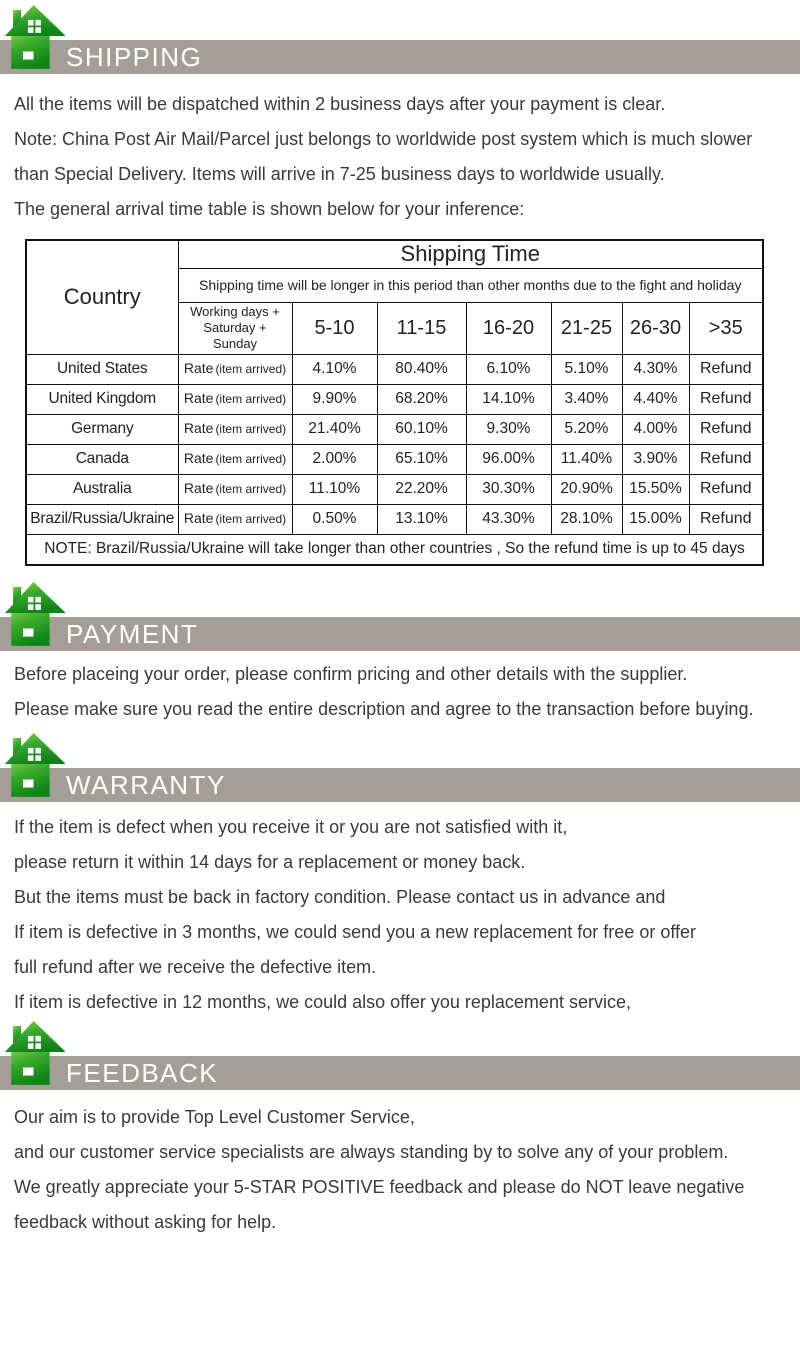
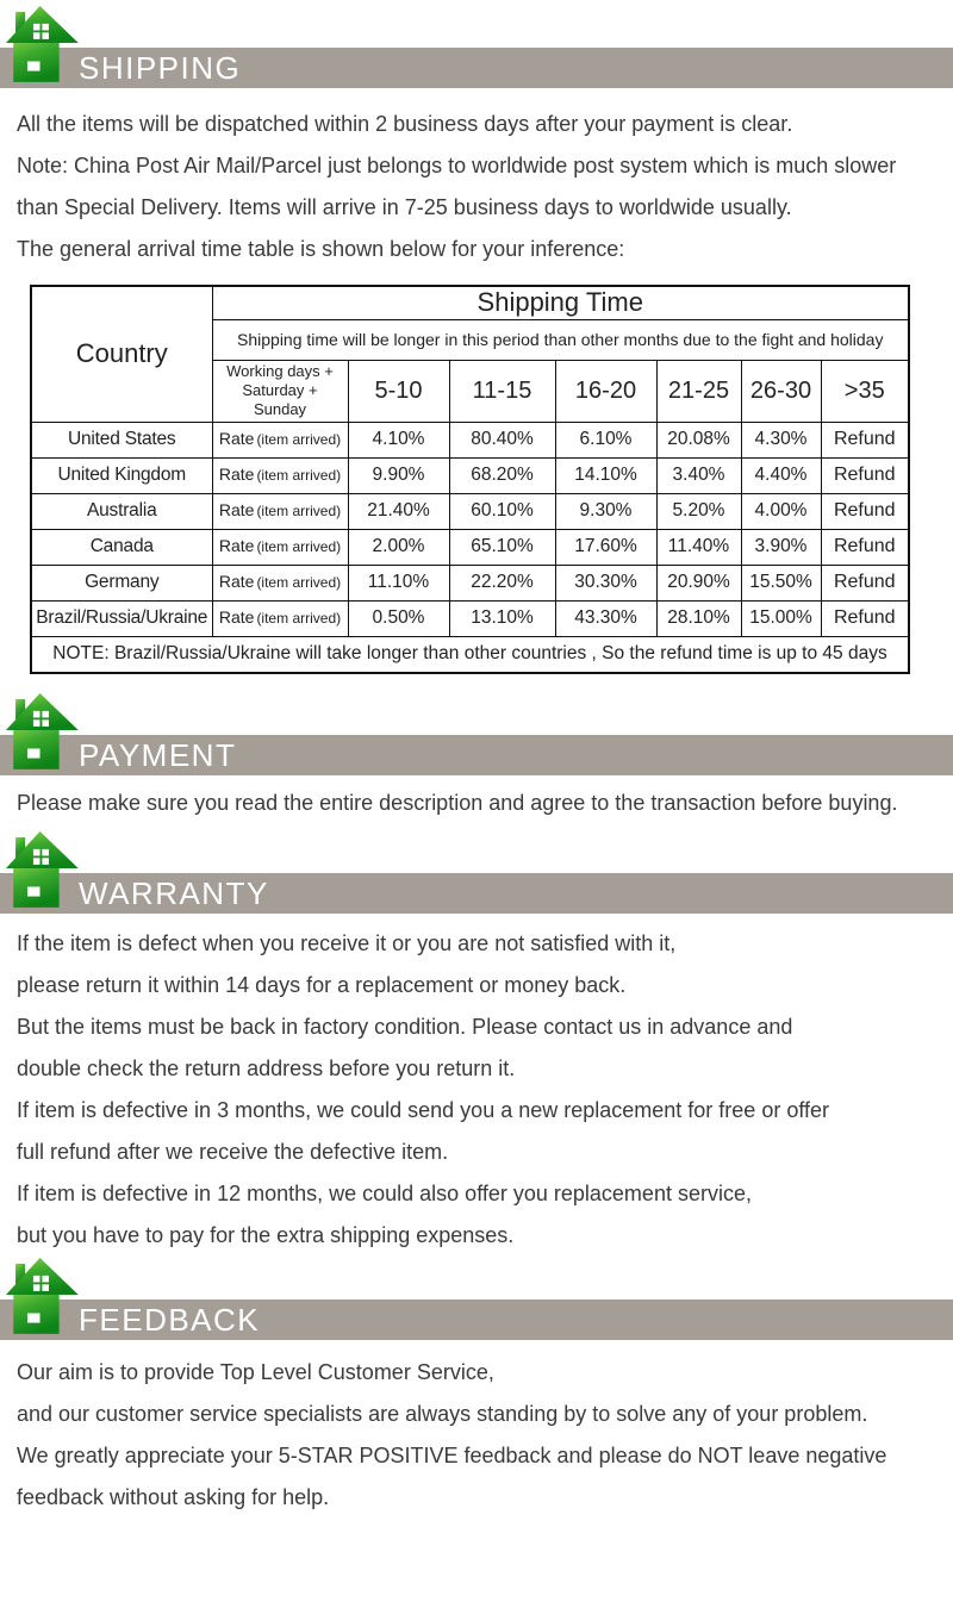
  SHIPPING
  All the items will be dispatched within 2 business days after your payment is clear.
  Note: China Post Air Mail/Parcel just belongs to worldwide post system which is much slower
  than Special Delivery. Items will arrive in 7-25 business days to worldwide usually.
  The general arrival time table is shown below for your inference:
  Country	Shipping Time
  Shipping time will be longer in this period than other months due to the fight and holiday
  Working days + Saturday + Sunday	5-10	11-15	16-20	21-25	26-30	>35
- United States	Rate (item arrived)	4.10%	80.40%	6.10%	5.10%	4.30%	Refund
+ United States	Rate (item arrived)	4.10%	80.40%	6.10%	20.08%	4.30%	Refund
  United Kingdom	Rate (item arrived)	9.90%	68.20%	14.10%	3.40%	4.40%	Refund
- Germany	Rate (item arrived)	21.40%	60.10%	9.30%	5.20%	4.00%	Refund
+ Australia	Rate (item arrived)	21.40%	60.10%	9.30%	5.20%	4.00%	Refund
- Canada	Rate (item arrived)	2.00%	65.10%	96.00%	11.40%	3.90%	Refund
+ Canada	Rate (item arrived)	2.00%	65.10%	17.60%	11.40%	3.90%	Refund
- Australia	Rate (item arrived)	11.10%	22.20%	30.30%	20.90%	15.50%	Refund
+ Germany	Rate (item arrived)	11.10%	22.20%	30.30%	20.90%	15.50%	Refund
  Brazil/Russia/Ukraine	Rate (item arrived)	0.50%	13.10%	43.30%	28.10%	15.00%	Refund
  NOTE: Brazil/Russia/Ukraine will take longer than other countries , So the refund time is up to 45 days
  PAYMENT
- Before placeing your order, please confirm pricing and other details with the supplier.
  Please make sure you read the entire description and agree to the transaction before buying.
  WARRANTY
  If the item is defect when you receive it or you are not satisfied with it,
  please return it within 14 days for a replacement or money back.
  But the items must be back in factory condition. Please contact us in advance and
+ double check the return address before you return it.
  If item is defective in 3 months, we could send you a new replacement for free or offer
  full refund after we receive the defective item.
  If item is defective in 12 months, we could also offer you replacement service,
+ but you have to pay for the extra shipping expenses.
  FEEDBACK
  Our aim is to provide Top Level Customer Service,
  and our customer service specialists are always standing by to solve any of your problem.
  We greatly appreciate your 5-STAR POSITIVE feedback and please do NOT leave negative
  feedback without asking for help.
